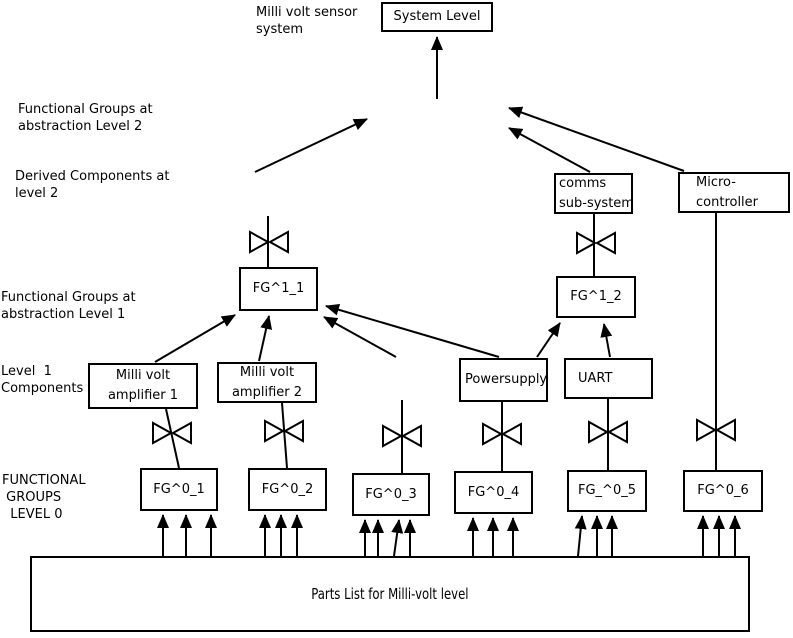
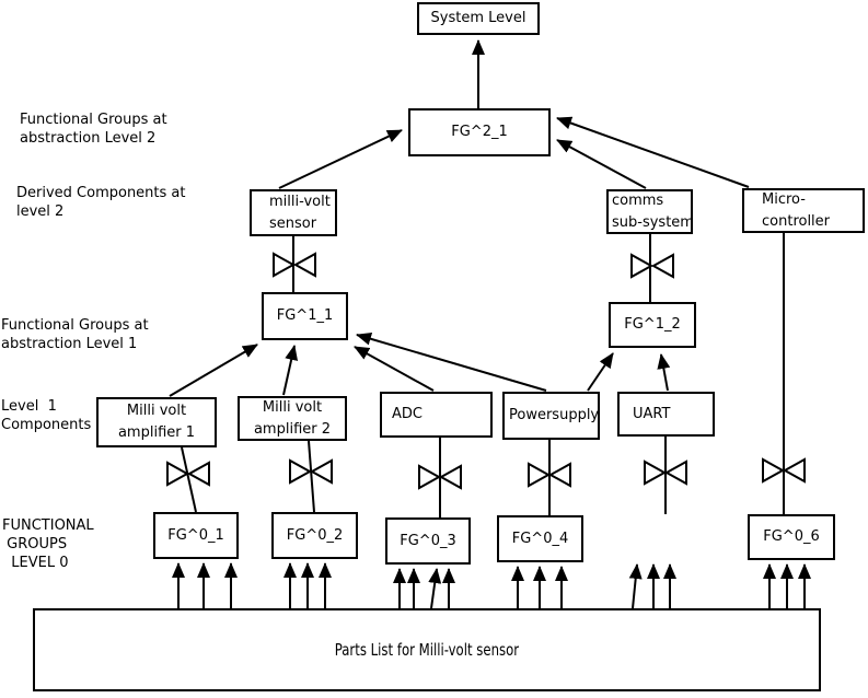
- Milli volt sensor
- system
  Functional Groups at
  abstraction Level 2
  Derived Components at
  level 2
  Functional Groups at
  abstraction Level 1
  Level 1
  Components
  FUNCTIONAL
  GROUPS
  LEVEL 0
  System Level
+ FG^2_1
+ milli-volt
+ sensor
  comms
  sub-system
  Micro-
  controller
  FG^1_1
  FG^1_2
  Milli volt
  amplifier 1
  Milli volt
  amplifier 2
+ ADC
  Powersupply
  UART
  FG^0_1
  FG^0_2
  FG^0_3
  FG^0_4
- FG_^0_5
  FG^0_6
- Parts List for Milli-volt level
+ Parts List for Milli-volt sensor
